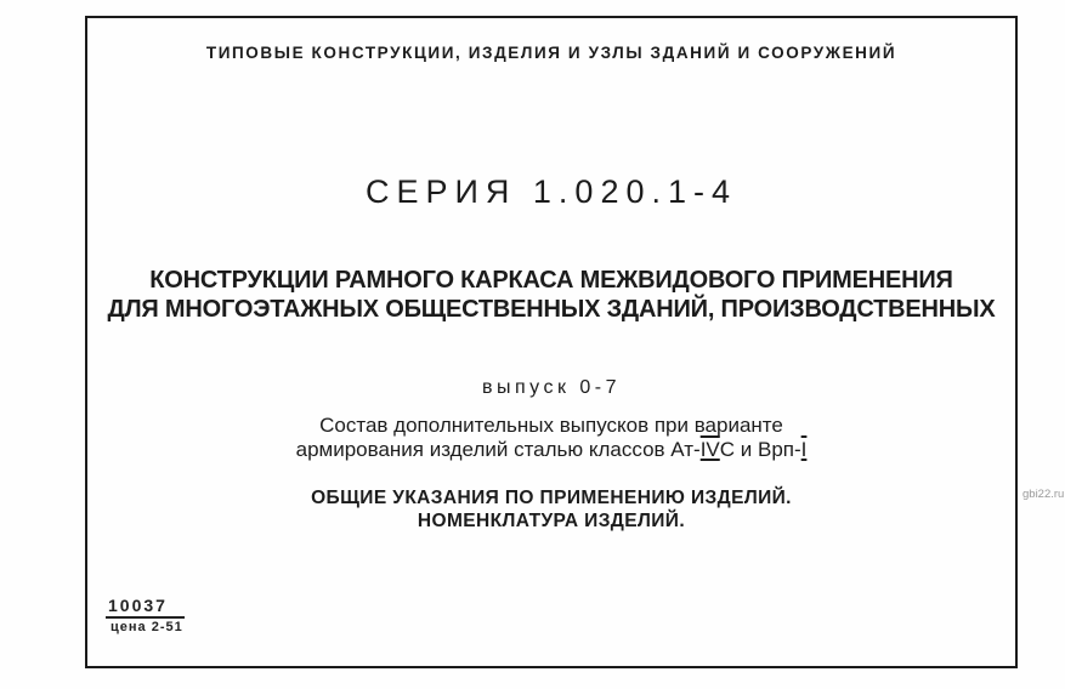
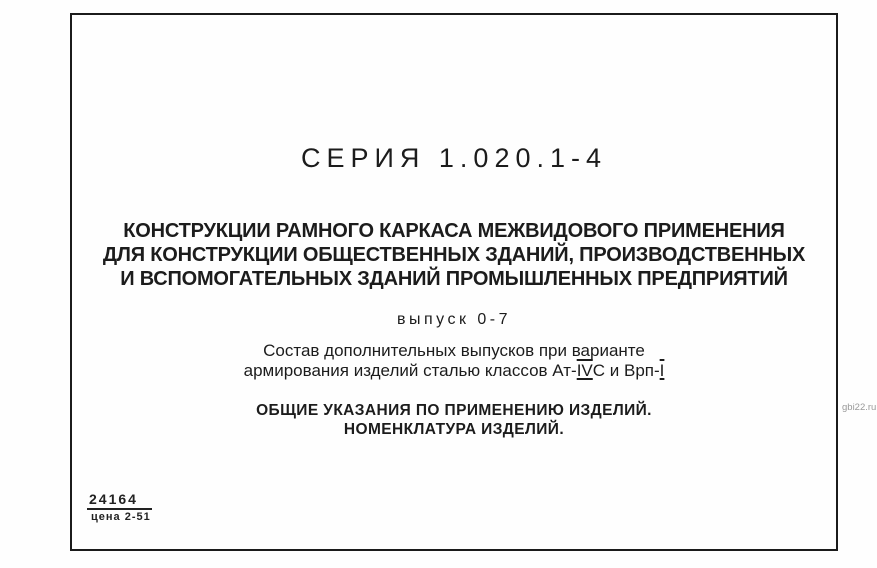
- ТИПОВЫЕ КОНСТРУКЦИИ, ИЗДЕЛИЯ И УЗЛЫ ЗДАНИЙ И СООРУЖЕНИЙ
  СЕРИЯ 1.020.1-4
  КОНСТРУКЦИИ РАМНОГО КАРКАСА МЕЖВИДОВОГО ПРИМЕНЕНИЯ
- ДЛЯ МНОГОЭТАЖНЫХ ОБЩЕСТВЕННЫХ ЗДАНИЙ, ПРОИЗВОДСТВЕННЫХ
+ ДЛЯ КОНСТРУКЦИИ ОБЩЕСТВЕННЫХ ЗДАНИЙ, ПРОИЗВОДСТВЕННЫХ
+ И ВСПОМОГАТЕЛЬНЫХ ЗДАНИЙ ПРОМЫШЛЕННЫХ ПРЕДПРИЯТИЙ
  выпуск 0-7
  Состав дополнительных выпусков при варианте
  армирования изделий сталью классов Ат-IVС и Врп-I
  ОБЩИЕ УКАЗАНИЯ ПО ПРИМЕНЕНИЮ ИЗДЕЛИЙ.
  НОМЕНКЛАТУРА ИЗДЕЛИЙ.
- 10037
+ 24164
  цена 2-51
  gbi22.ru
